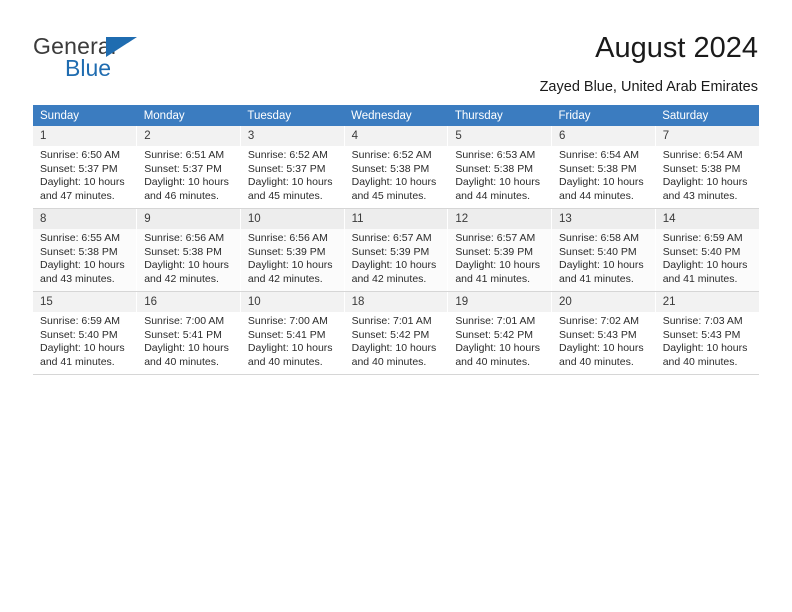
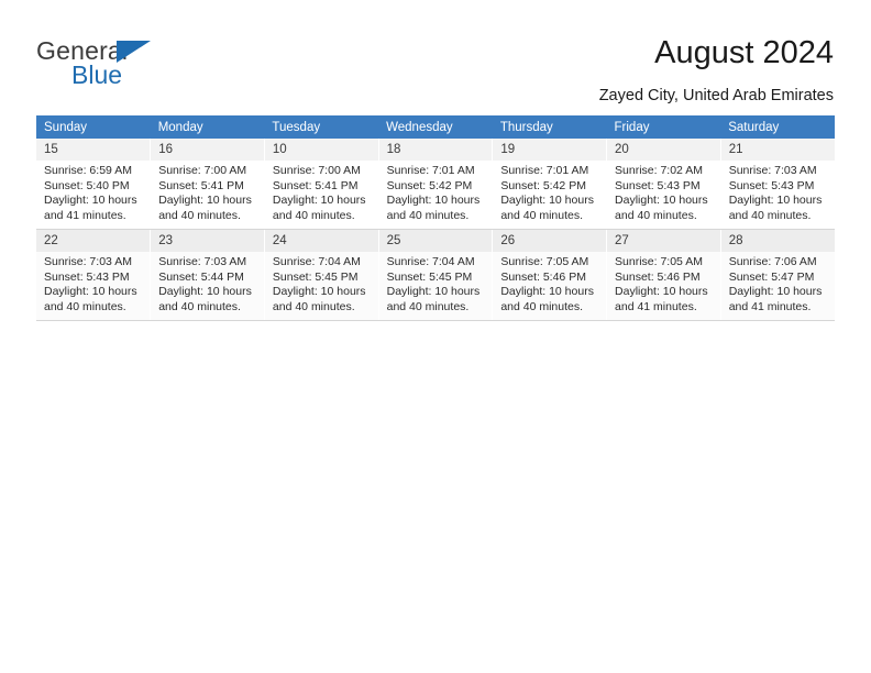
  General
  Blue
  August 2024
- Zayed Blue, United Arab Emirates
+ Zayed City, United Arab Emirates
  Sunday	Monday	Tuesday	Wednesday	Thursday	Friday	Saturday
- 1Sunrise: 6:50 AMSunset: 5:37 PMDaylight: 10 hoursand 47 minutes.	2Sunrise: 6:51 AMSunset: 5:37 PMDaylight: 10 hoursand 46 minutes.	3Sunrise: 6:52 AMSunset: 5:37 PMDaylight: 10 hoursand 45 minutes.	4Sunrise: 6:52 AMSunset: 5:38 PMDaylight: 10 hoursand 45 minutes.	5Sunrise: 6:53 AMSunset: 5:38 PMDaylight: 10 hoursand 44 minutes.	6Sunrise: 6:54 AMSunset: 5:38 PMDaylight: 10 hoursand 44 minutes.	7Sunrise: 6:54 AMSunset: 5:38 PMDaylight: 10 hoursand 43 minutes.
- 8Sunrise: 6:55 AMSunset: 5:38 PMDaylight: 10 hoursand 43 minutes.	9Sunrise: 6:56 AMSunset: 5:38 PMDaylight: 10 hoursand 42 minutes.	10Sunrise: 6:56 AMSunset: 5:39 PMDaylight: 10 hoursand 42 minutes.	11Sunrise: 6:57 AMSunset: 5:39 PMDaylight: 10 hoursand 42 minutes.	12Sunrise: 6:57 AMSunset: 5:39 PMDaylight: 10 hoursand 41 minutes.	13Sunrise: 6:58 AMSunset: 5:40 PMDaylight: 10 hoursand 41 minutes.	14Sunrise: 6:59 AMSunset: 5:40 PMDaylight: 10 hoursand 41 minutes.
  15Sunrise: 6:59 AMSunset: 5:40 PMDaylight: 10 hoursand 41 minutes.	16Sunrise: 7:00 AMSunset: 5:41 PMDaylight: 10 hoursand 40 minutes.	10Sunrise: 7:00 AMSunset: 5:41 PMDaylight: 10 hoursand 40 minutes.	18Sunrise: 7:01 AMSunset: 5:42 PMDaylight: 10 hoursand 40 minutes.	19Sunrise: 7:01 AMSunset: 5:42 PMDaylight: 10 hoursand 40 minutes.	20Sunrise: 7:02 AMSunset: 5:43 PMDaylight: 10 hoursand 40 minutes.	21Sunrise: 7:03 AMSunset: 5:43 PMDaylight: 10 hoursand 40 minutes.
+ 22Sunrise: 7:03 AMSunset: 5:43 PMDaylight: 10 hoursand 40 minutes.	23Sunrise: 7:03 AMSunset: 5:44 PMDaylight: 10 hoursand 40 minutes.	24Sunrise: 7:04 AMSunset: 5:45 PMDaylight: 10 hoursand 40 minutes.	25Sunrise: 7:04 AMSunset: 5:45 PMDaylight: 10 hoursand 40 minutes.	26Sunrise: 7:05 AMSunset: 5:46 PMDaylight: 10 hoursand 40 minutes.	27Sunrise: 7:05 AMSunset: 5:46 PMDaylight: 10 hoursand 41 minutes.	28Sunrise: 7:06 AMSunset: 5:47 PMDaylight: 10 hoursand 41 minutes.
